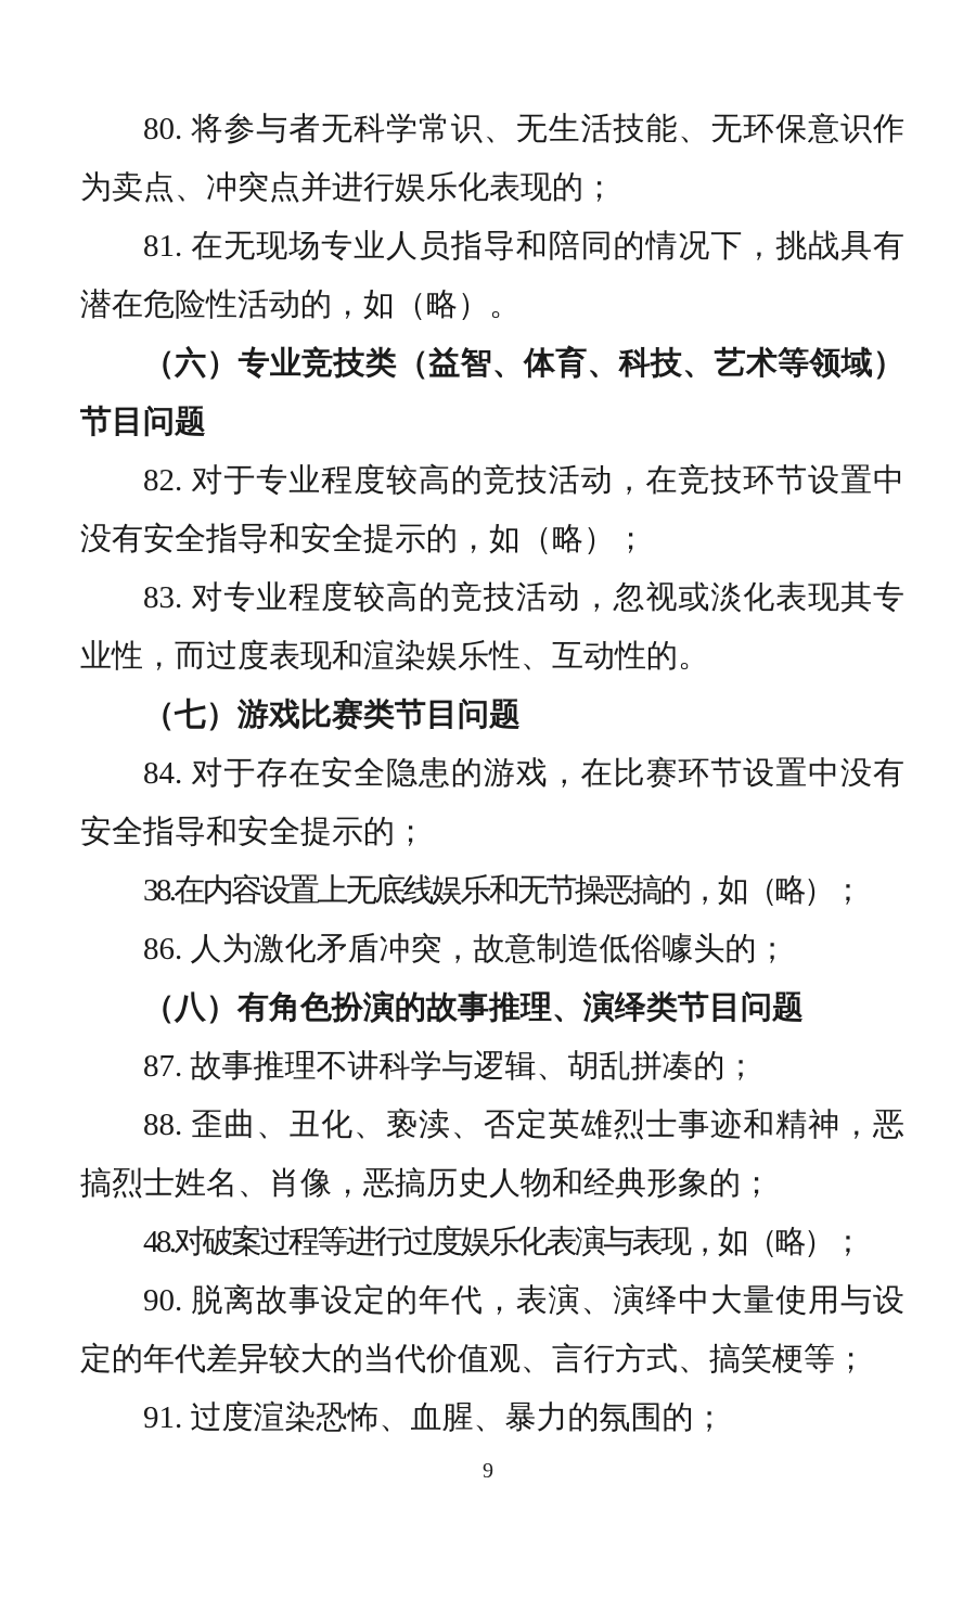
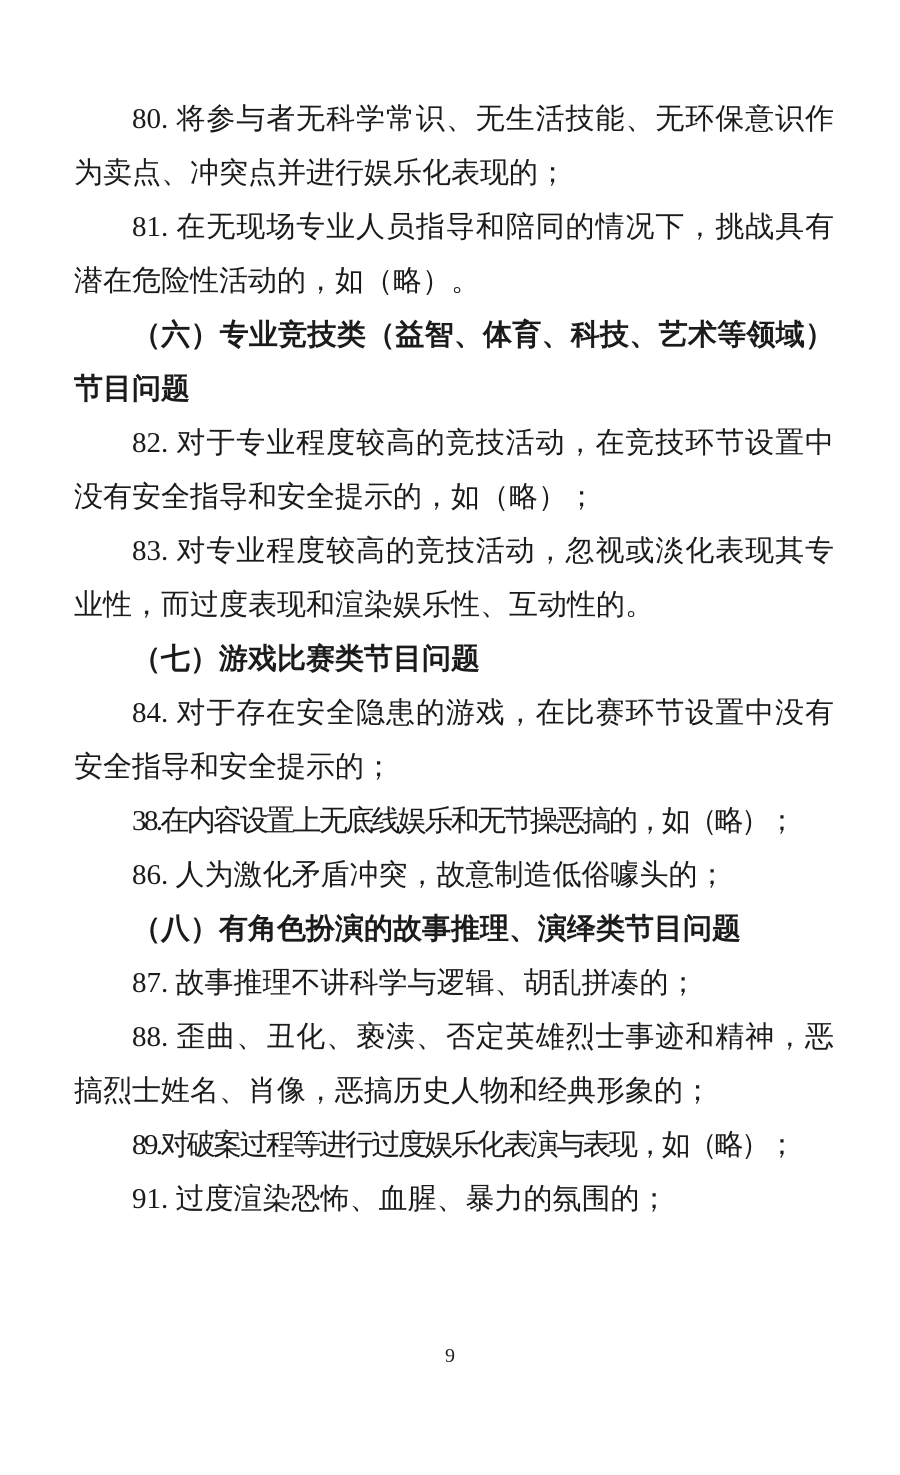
  80. 将参与者无科学常识、无生活技能、无环保意识作为卖点、冲突点并进行娱乐化表现的；
  81. 在无现场专业人员指导和陪同的情况下，挑战具有潜在危险性活动的，如（略）。
  （六）专业竞技类（益智、体育、科技、艺术等领域）节目问题
  82. 对于专业程度较高的竞技活动，在竞技环节设置中没有安全指导和安全提示的，如（略）；
  83. 对专业程度较高的竞技活动，忽视或淡化表现其专业性，而过度表现和渲染娱乐性、互动性的。
  （七）游戏比赛类节目问题
  84. 对于存在安全隐患的游戏，在比赛环节设置中没有安全指导和安全提示的；
  38.在内容设置上无底线娱乐和无节操恶搞的，如（略）；
  86. 人为激化矛盾冲突，故意制造低俗噱头的；
  （八）有角色扮演的故事推理、演绎类节目问题
  87. 故事推理不讲科学与逻辑、胡乱拼凑的；
  88. 歪曲、丑化、亵渎、否定英雄烈士事迹和精神，恶搞烈士姓名、肖像，恶搞历史人物和经典形象的；
- 48.对破案过程等进行过度娱乐化表演与表现，如（略）；
+ 89.对破案过程等进行过度娱乐化表演与表现，如（略）；
- 90. 脱离故事设定的年代，表演、演绎中大量使用与设定的年代差异较大的当代价值观、言行方式、搞笑梗等；
  91. 过度渲染恐怖、血腥、暴力的氛围的；
  9
